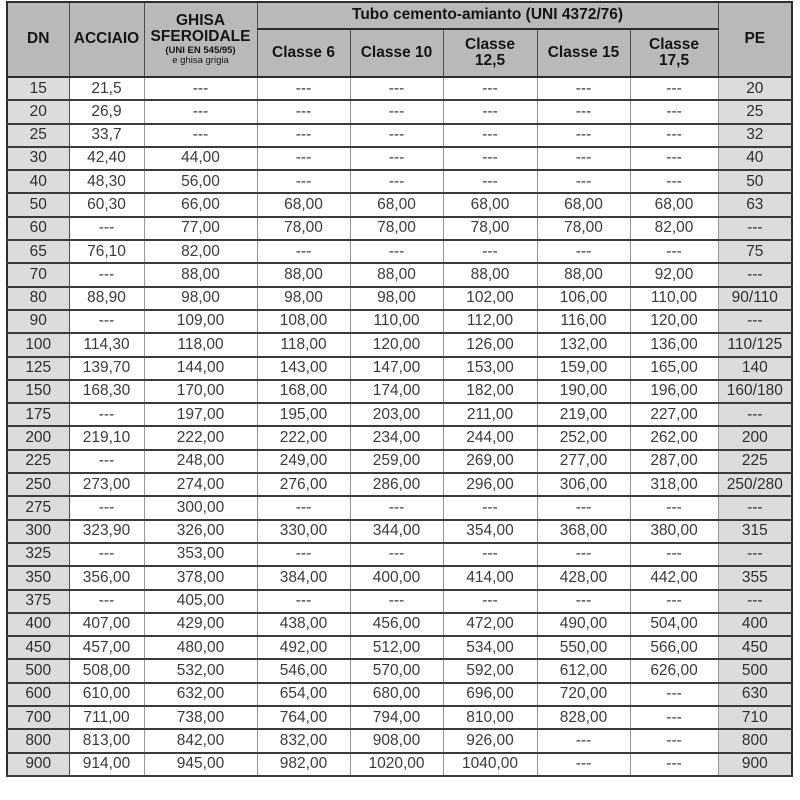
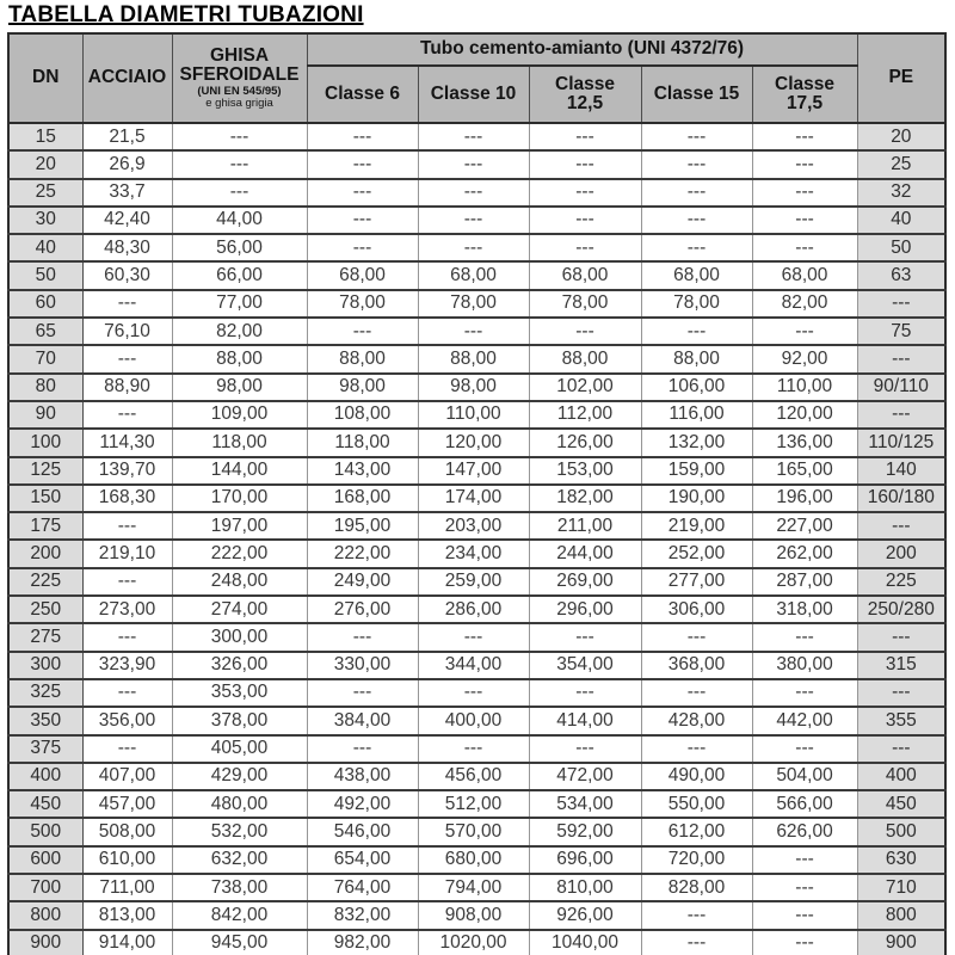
+ TABELLA DIAMETRI TUBAZIONI
  DN	ACCIAIO	GHISA SFEROIDALE (UNI EN 545/95) e ghisa grigia	Tubo cemento-amianto (UNI 4372/76)	PE
  Classe 6	Classe 10	Classe 12,5	Classe 15	Classe 17,5
  15	21,5	---	---	---	---	---	---	20
  20	26,9	---	---	---	---	---	---	25
  25	33,7	---	---	---	---	---	---	32
  30	42,40	44,00	---	---	---	---	---	40
  40	48,30	56,00	---	---	---	---	---	50
  50	60,30	66,00	68,00	68,00	68,00	68,00	68,00	63
  60	---	77,00	78,00	78,00	78,00	78,00	82,00	---
  65	76,10	82,00	---	---	---	---	---	75
  70	---	88,00	88,00	88,00	88,00	88,00	92,00	---
  80	88,90	98,00	98,00	98,00	102,00	106,00	110,00	90/110
  90	---	109,00	108,00	110,00	112,00	116,00	120,00	---
  100	114,30	118,00	118,00	120,00	126,00	132,00	136,00	110/125
  125	139,70	144,00	143,00	147,00	153,00	159,00	165,00	140
  150	168,30	170,00	168,00	174,00	182,00	190,00	196,00	160/180
  175	---	197,00	195,00	203,00	211,00	219,00	227,00	---
  200	219,10	222,00	222,00	234,00	244,00	252,00	262,00	200
  225	---	248,00	249,00	259,00	269,00	277,00	287,00	225
  250	273,00	274,00	276,00	286,00	296,00	306,00	318,00	250/280
  275	---	300,00	---	---	---	---	---	---
  300	323,90	326,00	330,00	344,00	354,00	368,00	380,00	315
  325	---	353,00	---	---	---	---	---	---
  350	356,00	378,00	384,00	400,00	414,00	428,00	442,00	355
  375	---	405,00	---	---	---	---	---	---
  400	407,00	429,00	438,00	456,00	472,00	490,00	504,00	400
  450	457,00	480,00	492,00	512,00	534,00	550,00	566,00	450
  500	508,00	532,00	546,00	570,00	592,00	612,00	626,00	500
  600	610,00	632,00	654,00	680,00	696,00	720,00	---	630
  700	711,00	738,00	764,00	794,00	810,00	828,00	---	710
  800	813,00	842,00	832,00	908,00	926,00	---	---	800
  900	914,00	945,00	982,00	1020,00	1040,00	---	---	900
